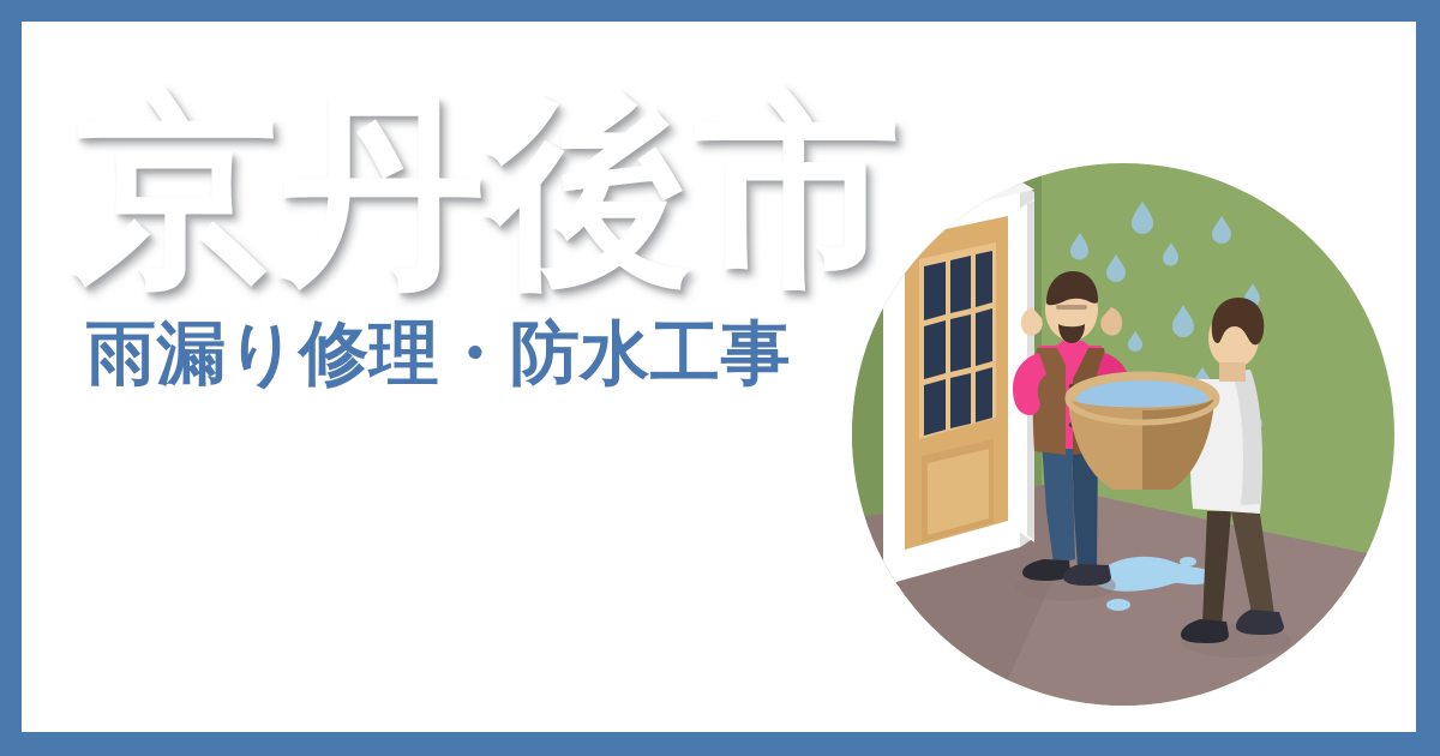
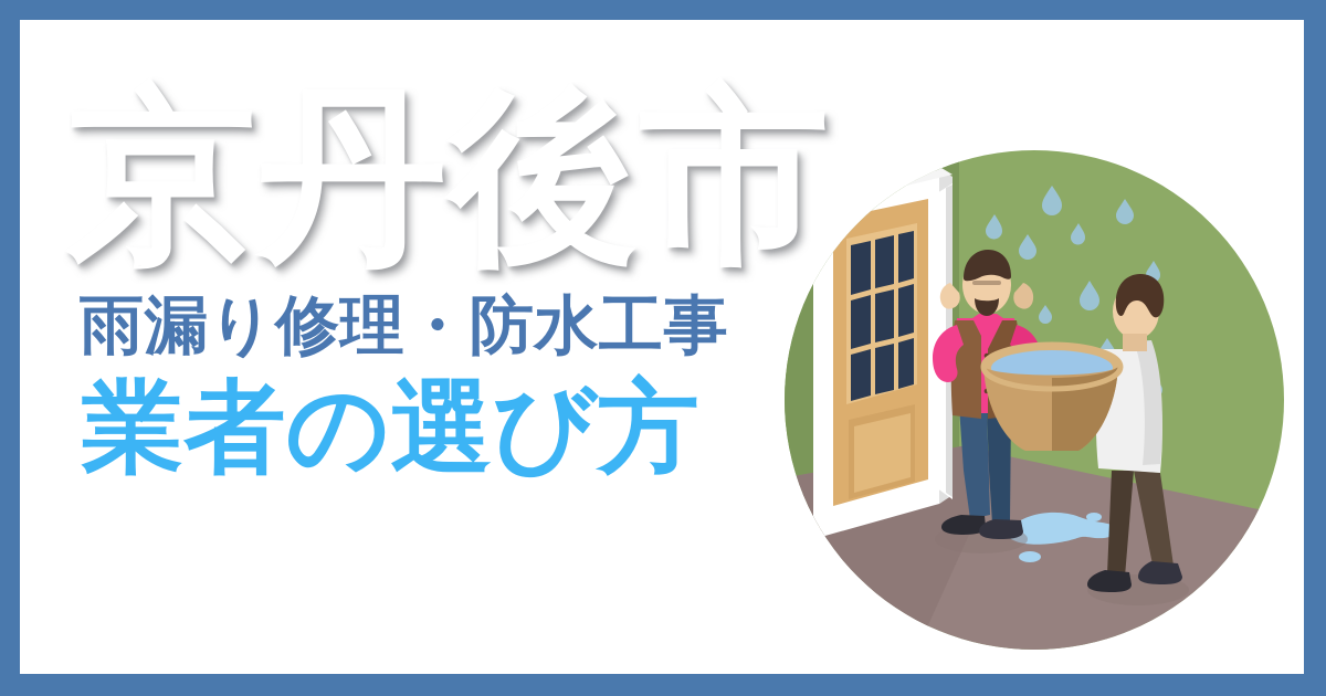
  京丹後市
  雨漏り修理・防水工事
+ 業者の選び方
